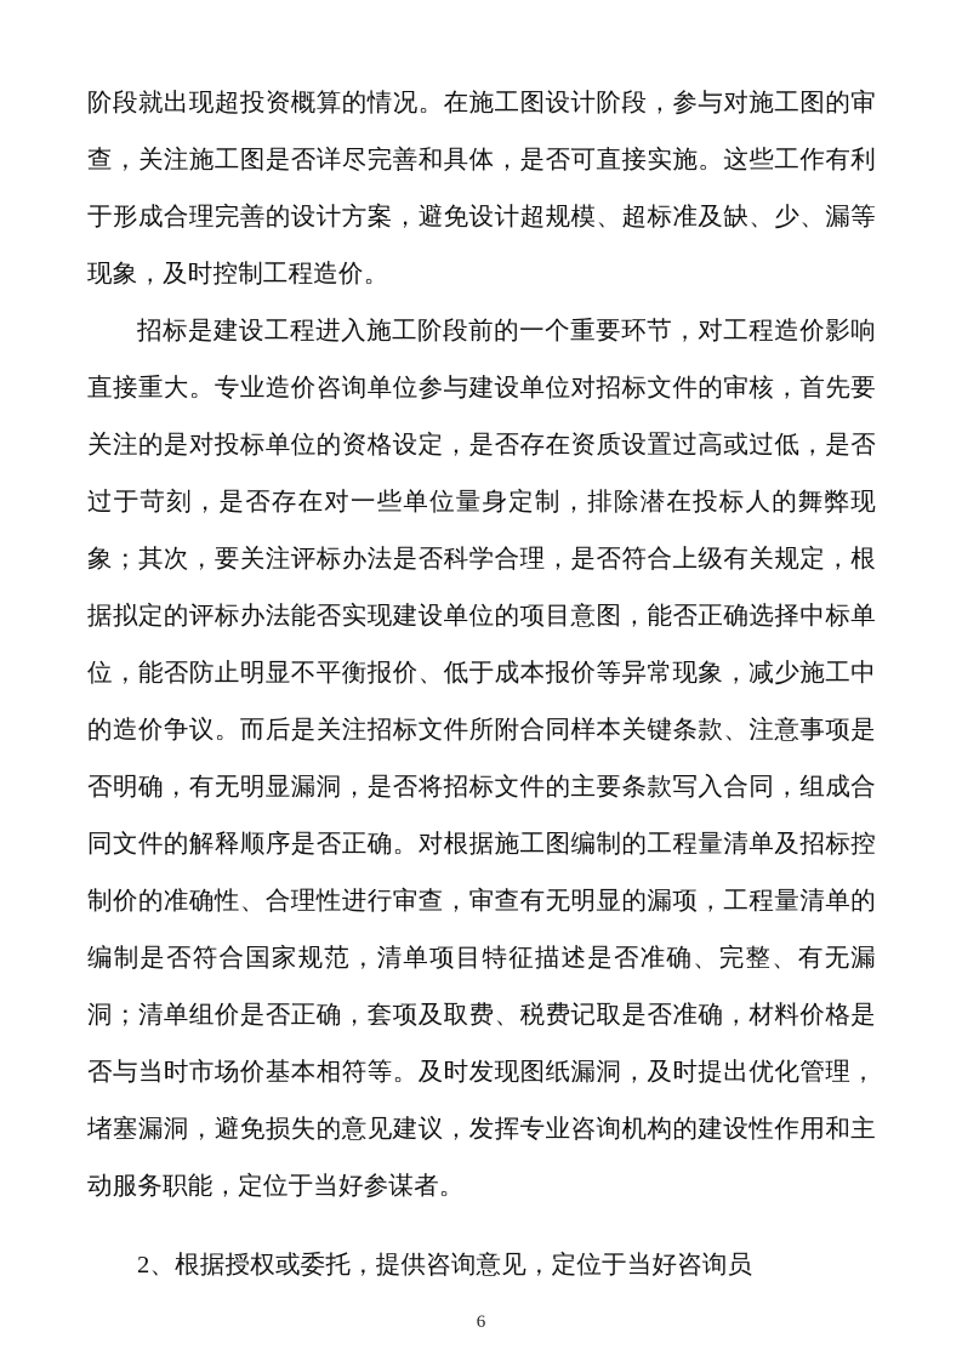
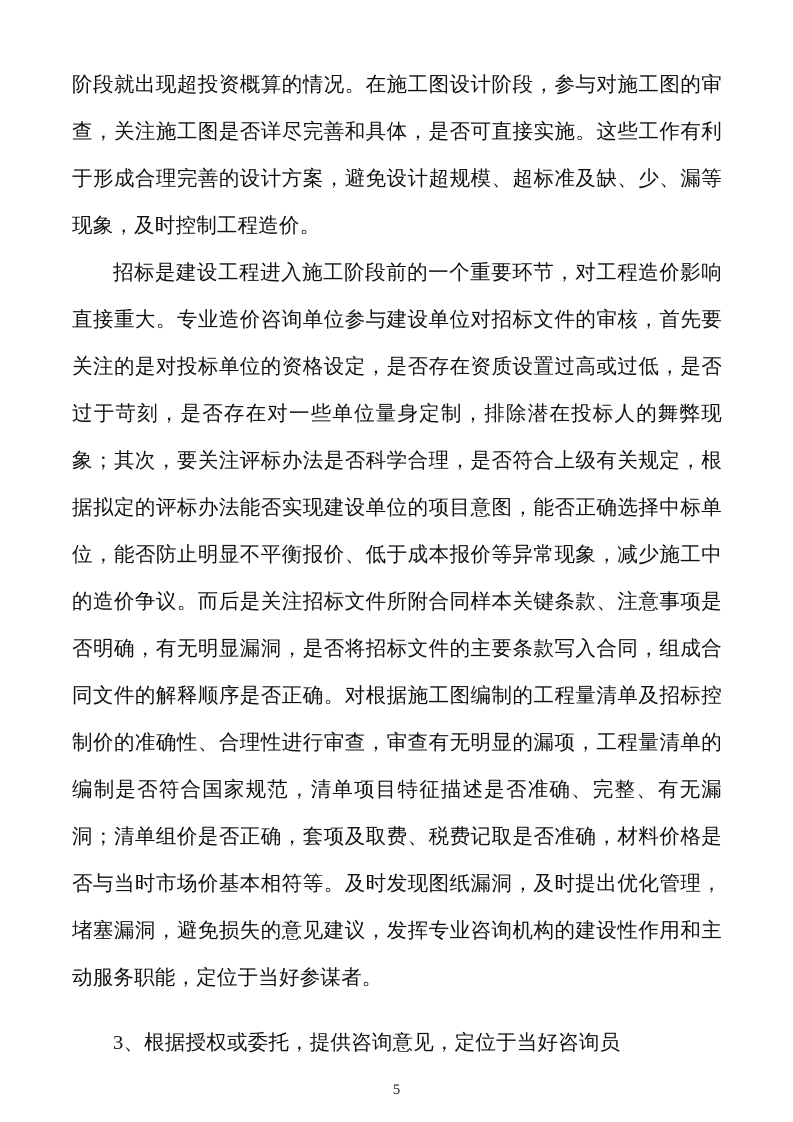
  阶段就出现超投资概算的情况。在施工图设计阶段，参与对施工图的审查，关注施工图是否详尽完善和具体，是否可直接实施。这些工作有利于形成合理完善的设计方案，避免设计超规模、超标准及缺、少、漏等现象，及时控制工程造价。
  招标是建设工程进入施工阶段前的一个重要环节，对工程造价影响直接重大。专业造价咨询单位参与建设单位对招标文件的审核，首先要关注的是对投标单位的资格设定，是否存在资质设置过高或过低，是否过于苛刻，是否存在对一些单位量身定制，排除潜在投标人的舞弊现象；其次，要关注评标办法是否科学合理，是否符合上级有关规定，根据拟定的评标办法能否实现建设单位的项目意图，能否正确选择中标单位，能否防止明显不平衡报价、低于成本报价等异常现象，减少施工中的造价争议。而后是关注招标文件所附合同样本关键条款、注意事项是否明确，有无明显漏洞，是否将招标文件的主要条款写入合同，组成合同文件的解释顺序是否正确。对根据施工图编制的工程量清单及招标控制价的准确性、合理性进行审查，审查有无明显的漏项，工程量清单的编制是否符合国家规范，清单项目特征描述是否准确、完整、有无漏洞；清单组价是否正确，套项及取费、税费记取是否准确，材料价格是否与当时市场价基本相符等。及时发现图纸漏洞，及时提出优化管理，堵塞漏洞，避免损失的意见建议，发挥专业咨询机构的建设性作用和主动服务职能，定位于当好参谋者。
- 2、根据授权或委托，提供咨询意见，定位于当好咨询员
+ 3、根据授权或委托，提供咨询意见，定位于当好咨询员
- 6
+ 5
